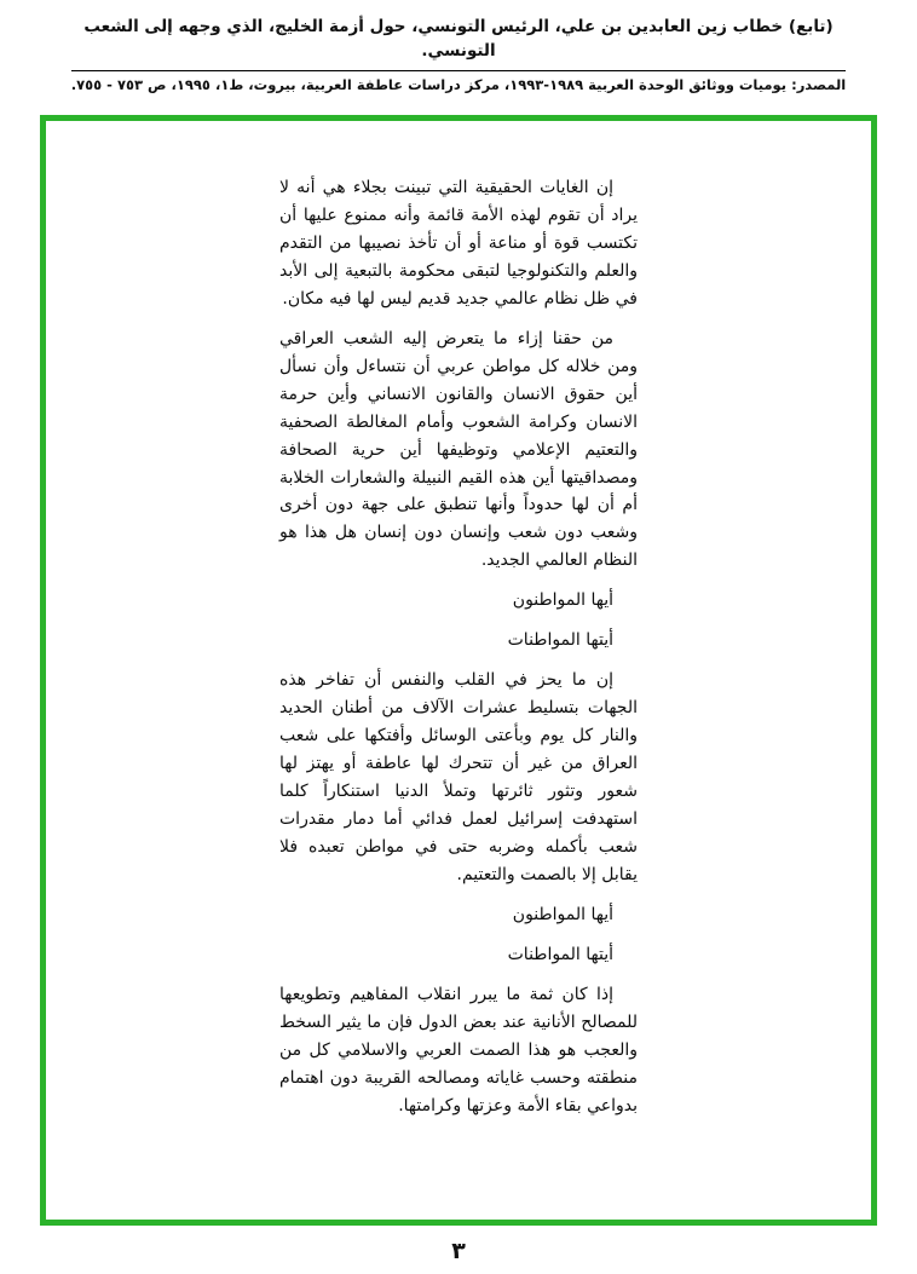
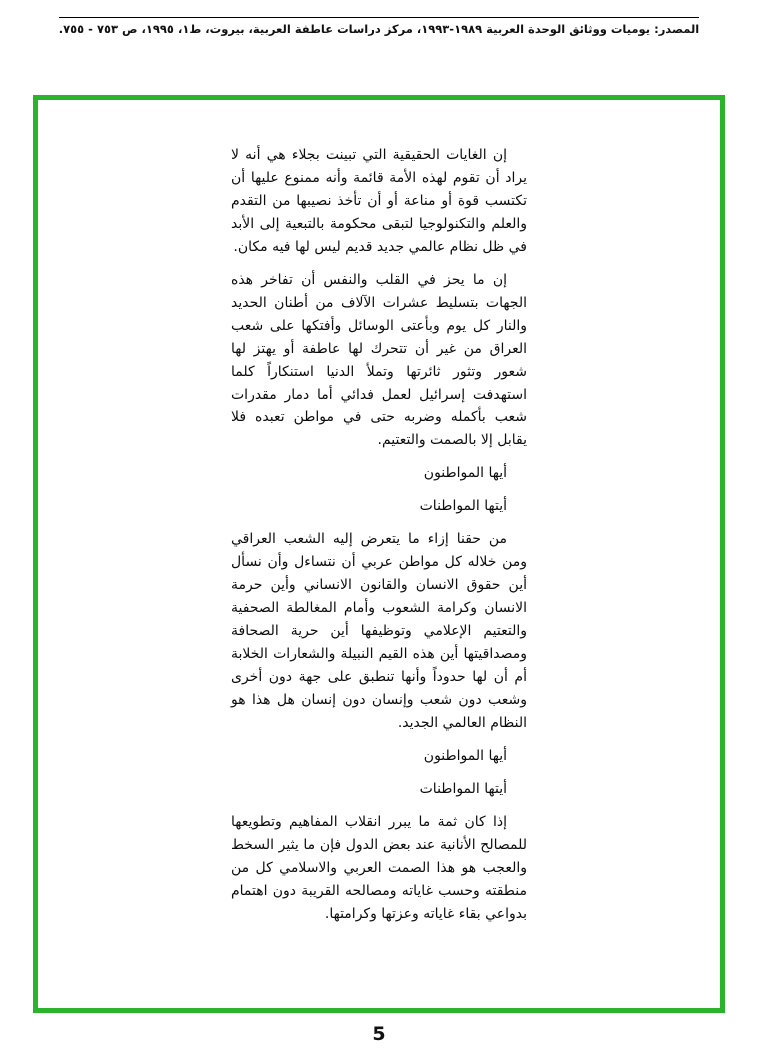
- (تابع) خطاب زين العابدين بن علي، الرئيس التونسي، حول أزمة الخليج، الذي وجهه إلى الشعب التونسي.
  المصدر: يوميات ووثائق الوحدة العربية ١٩٨٩-١٩٩٣، مركز دراسات عاطفة العربية، بيروت، ط١، ١٩٩٥، ص ٧٥٣ - ٧٥٥.
  إن الغايات الحقيقية التي تبينت بجلاء هي أنه لا يراد أن تقوم لهذه الأمة قائمة وأنه ممنوع عليها أن تكتسب قوة أو مناعة أو أن تأخذ نصيبها من التقدم والعلم والتكنولوجيا لتبقى محكومة بالتبعية إلى الأبد في ظل نظام عالمي جديد قديم ليس لها فيه مكان.
- من حقنا إزاء ما يتعرض إليه الشعب العراقي ومن خلاله كل مواطن عربي أن نتساءل وأن نسأل أين حقوق الانسان والقانون الانساني وأين حرمة الانسان وكرامة الشعوب وأمام المغالطة الصحفية والتعتيم الإعلامي وتوظيفها أين حرية الصحافة ومصداقيتها أين هذه القيم النبيلة والشعارات الخلابة أم أن لها حدوداً وأنها تنطبق على جهة دون أخرى وشعب دون شعب وإنسان دون إنسان هل هذا هو النظام العالمي الجديد.
+ إن ما يحز في القلب والنفس أن تفاخر هذه الجهات بتسليط عشرات الآلاف من أطنان الحديد والنار كل يوم وبأعتى الوسائل وأفتكها على شعب العراق من غير أن تتحرك لها عاطفة أو يهتز لها شعور وتثور ثائرتها وتملأ الدنيا استنكاراً كلما استهدفت إسرائيل لعمل فدائي أما دمار مقدرات شعب بأكمله وضربه حتى في مواطن تعبده فلا يقابل إلا بالصمت والتعتيم.
  أيها المواطنون
  أيتها المواطنات
- إن ما يحز في القلب والنفس أن تفاخر هذه الجهات بتسليط عشرات الآلاف من أطنان الحديد والنار كل يوم وبأعتى الوسائل وأفتكها على شعب العراق من غير أن تتحرك لها عاطفة أو يهتز لها شعور وتثور ثائرتها وتملأ الدنيا استنكاراً كلما استهدفت إسرائيل لعمل فدائي أما دمار مقدرات شعب بأكمله وضربه حتى في مواطن تعبده فلا يقابل إلا بالصمت والتعتيم.
+ من حقنا إزاء ما يتعرض إليه الشعب العراقي ومن خلاله كل مواطن عربي أن نتساءل وأن نسأل أين حقوق الانسان والقانون الانساني وأين حرمة الانسان وكرامة الشعوب وأمام المغالطة الصحفية والتعتيم الإعلامي وتوظيفها أين حرية الصحافة ومصداقيتها أين هذه القيم النبيلة والشعارات الخلابة أم أن لها حدوداً وأنها تنطبق على جهة دون أخرى وشعب دون شعب وإنسان دون إنسان هل هذا هو النظام العالمي الجديد.
  أيها المواطنون
  أيتها المواطنات
- إذا كان ثمة ما يبرر انقلاب المفاهيم وتطويعها للمصالح الأنانية عند بعض الدول فإن ما يثير السخط والعجب هو هذا الصمت العربي والاسلامي كل من منطقته وحسب غاياته ومصالحه القريبة دون اهتمام بدواعي بقاء الأمة وعزتها وكرامتها.
+ إذا كان ثمة ما يبرر انقلاب المفاهيم وتطويعها للمصالح الأنانية عند بعض الدول فإن ما يثير السخط والعجب هو هذا الصمت العربي والاسلامي كل من منطقته وحسب غاياته ومصالحه القريبة دون اهتمام بدواعي بقاء غاياته وعزتها وكرامتها.
- ٣
+ 5
